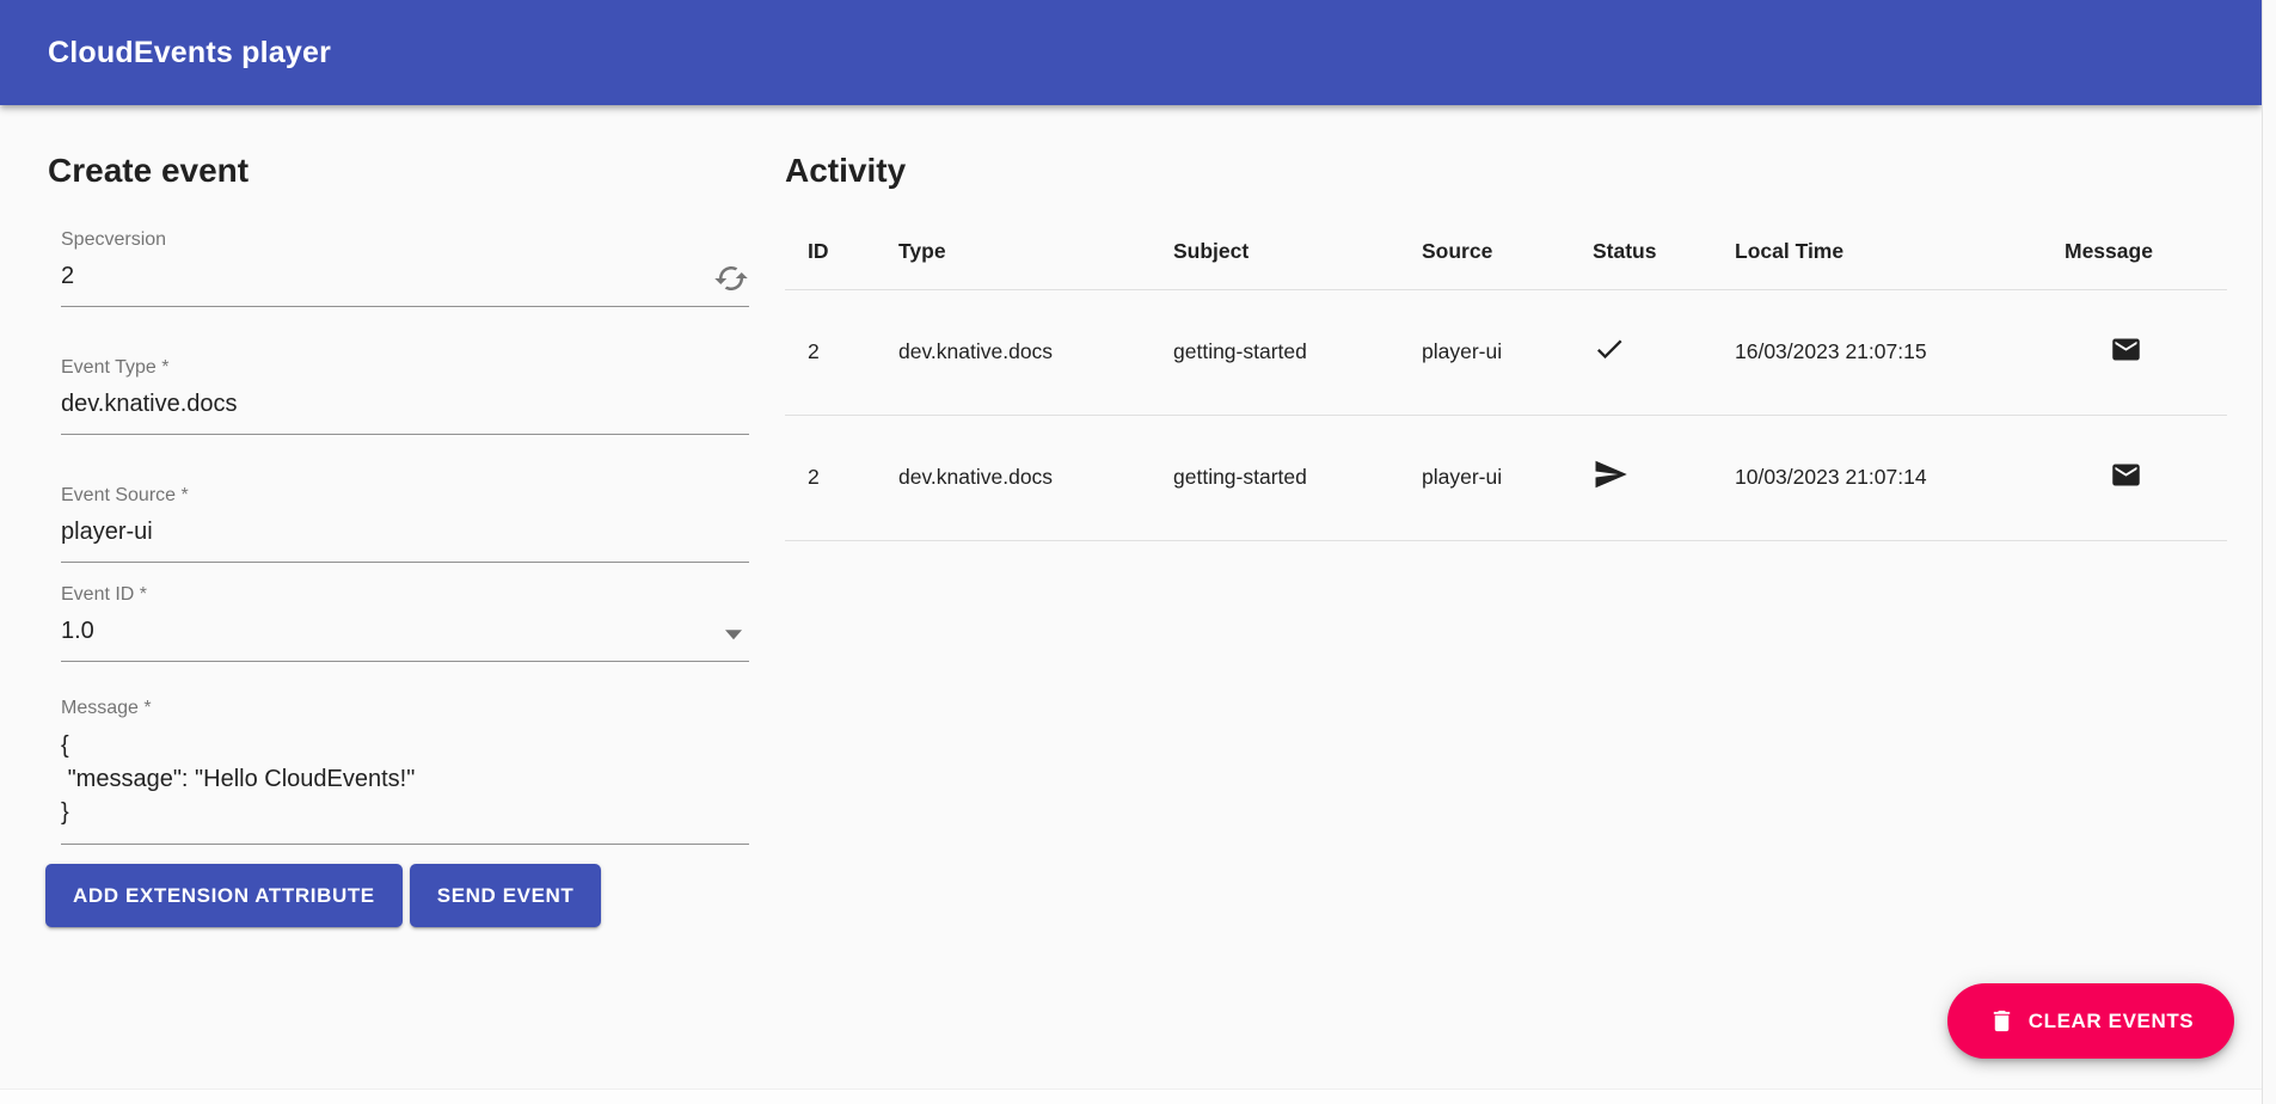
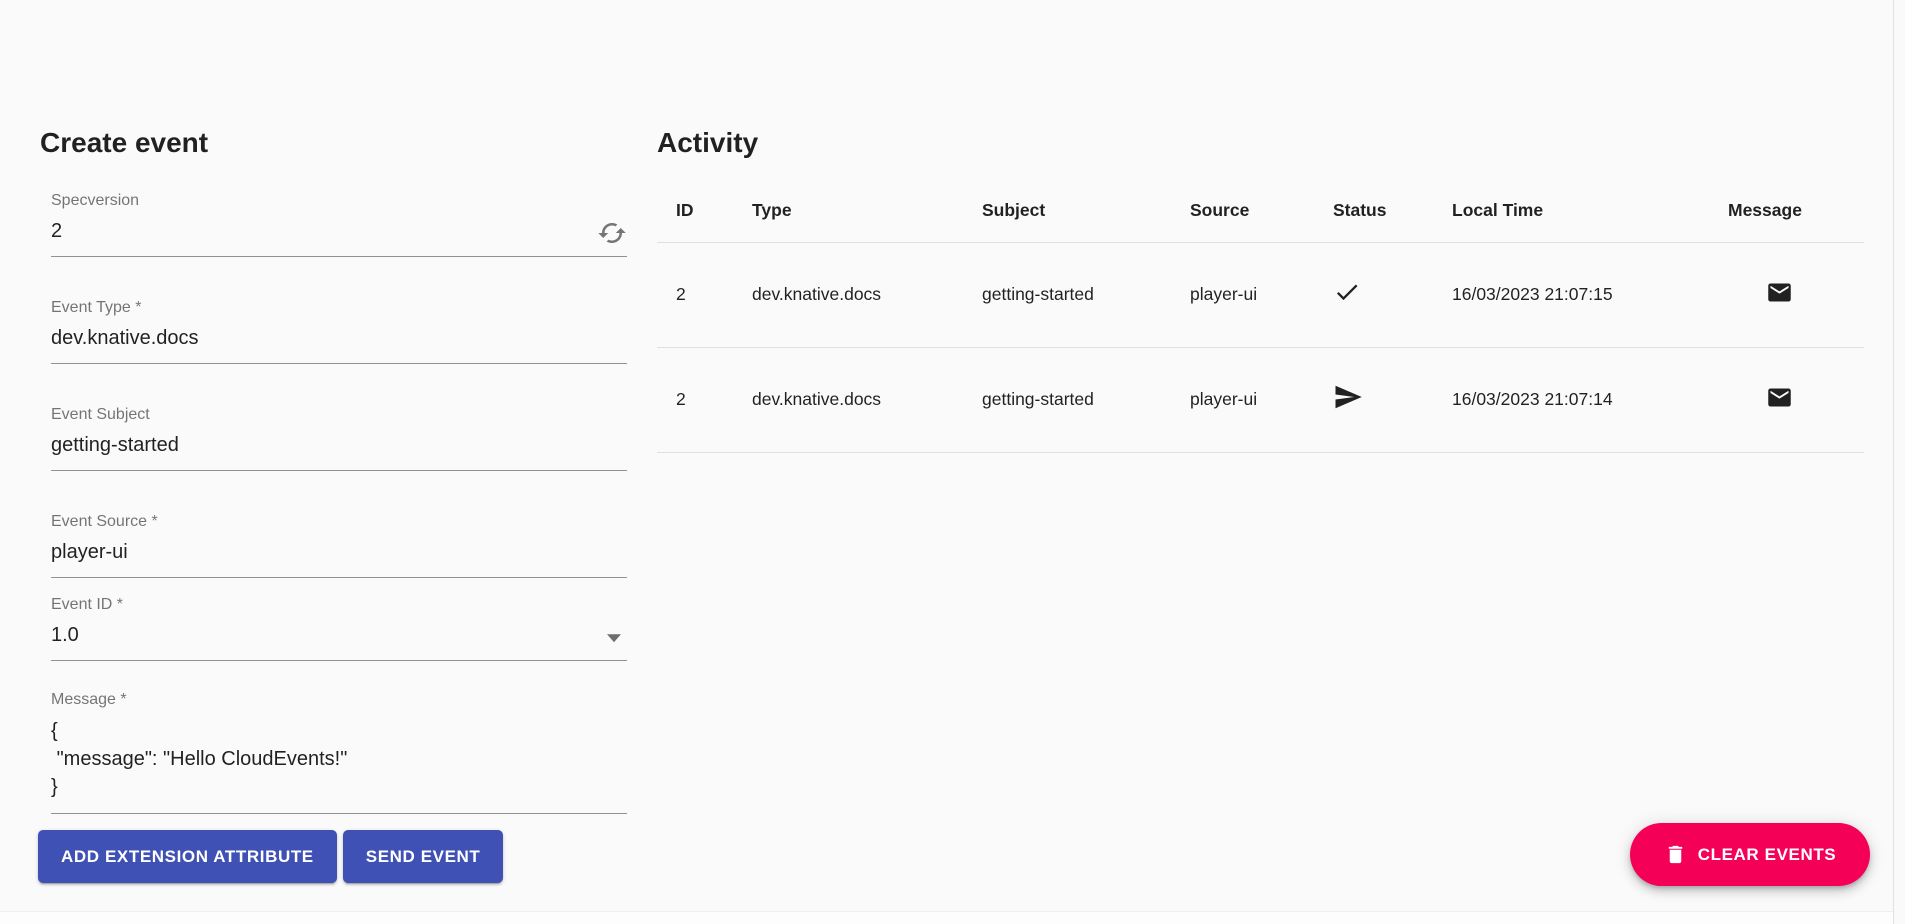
- CloudEvents player
  Create event
  Specversion
  2
  Event Type *
  dev.knative.docs
+ Event Subject
+ getting-started
  Event Source *
  player-ui
  Event ID *
  1.0
  Message *
  {
  "message": "Hello CloudEvents!"
  }
  ADD EXTENSION ATTRIBUTE
  SEND EVENT
  Activity
  ID	Type	Subject	Source	Status	Local Time	Message
  2	dev.knative.docs	getting-started	player-ui		16/03/2023 21:07:15
- 2	dev.knative.docs	getting-started	player-ui		10/03/2023 21:07:14
+ 2	dev.knative.docs	getting-started	player-ui		16/03/2023 21:07:14
  CLEAR EVENTS
